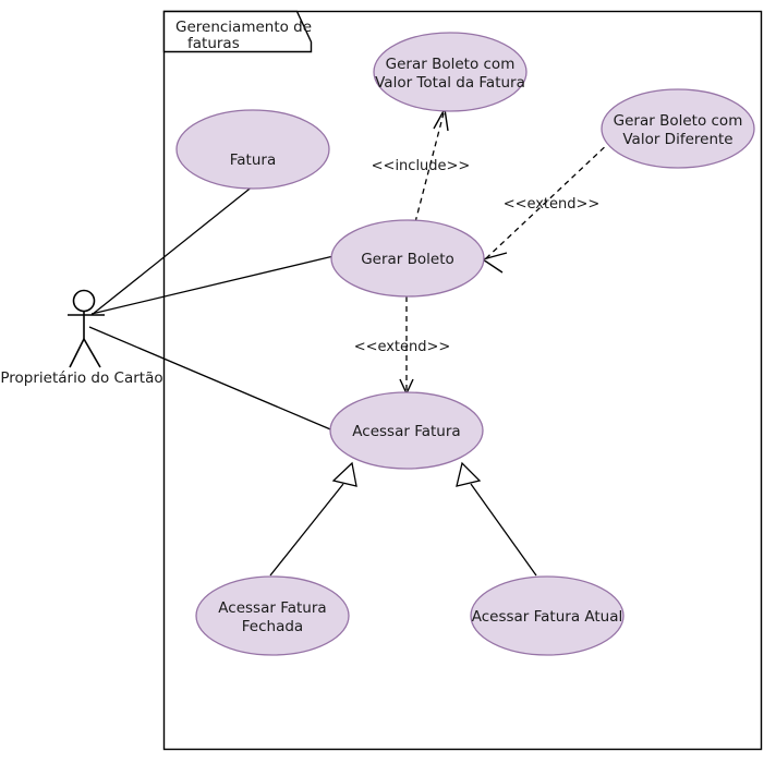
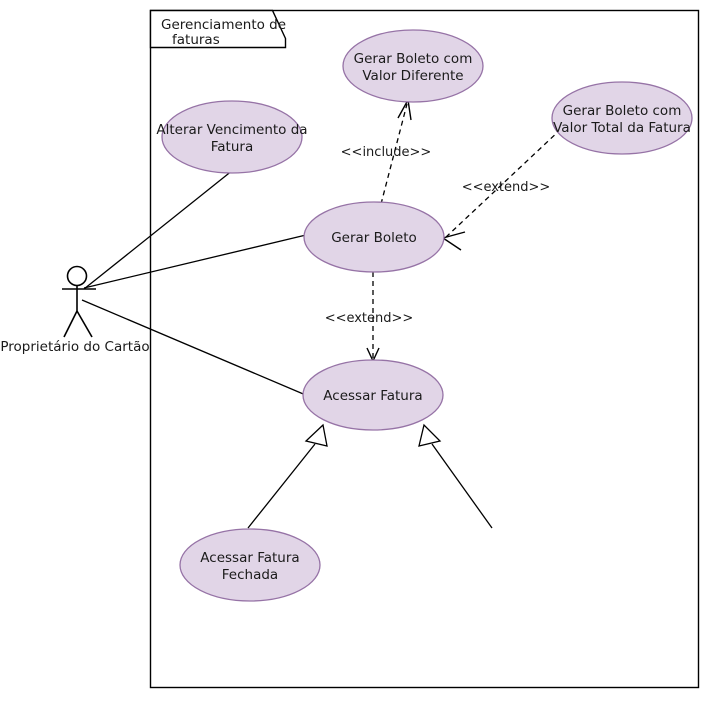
  Gerenciamento de
  faturas
  Proprietário do Cartão
  <<include>>
  <<extend>>
  <<extend>>
  Gerar Boleto com
- Valor Total da Fatura
+ Valor Diferente
  Gerar Boleto com
- Valor Diferente
+ Valor Total da Fatura
+ Alterar Vencimento da
  Fatura
  Gerar Boleto
  Acessar Fatura
  Acessar Fatura
  Fechada
- Acessar Fatura Atual
